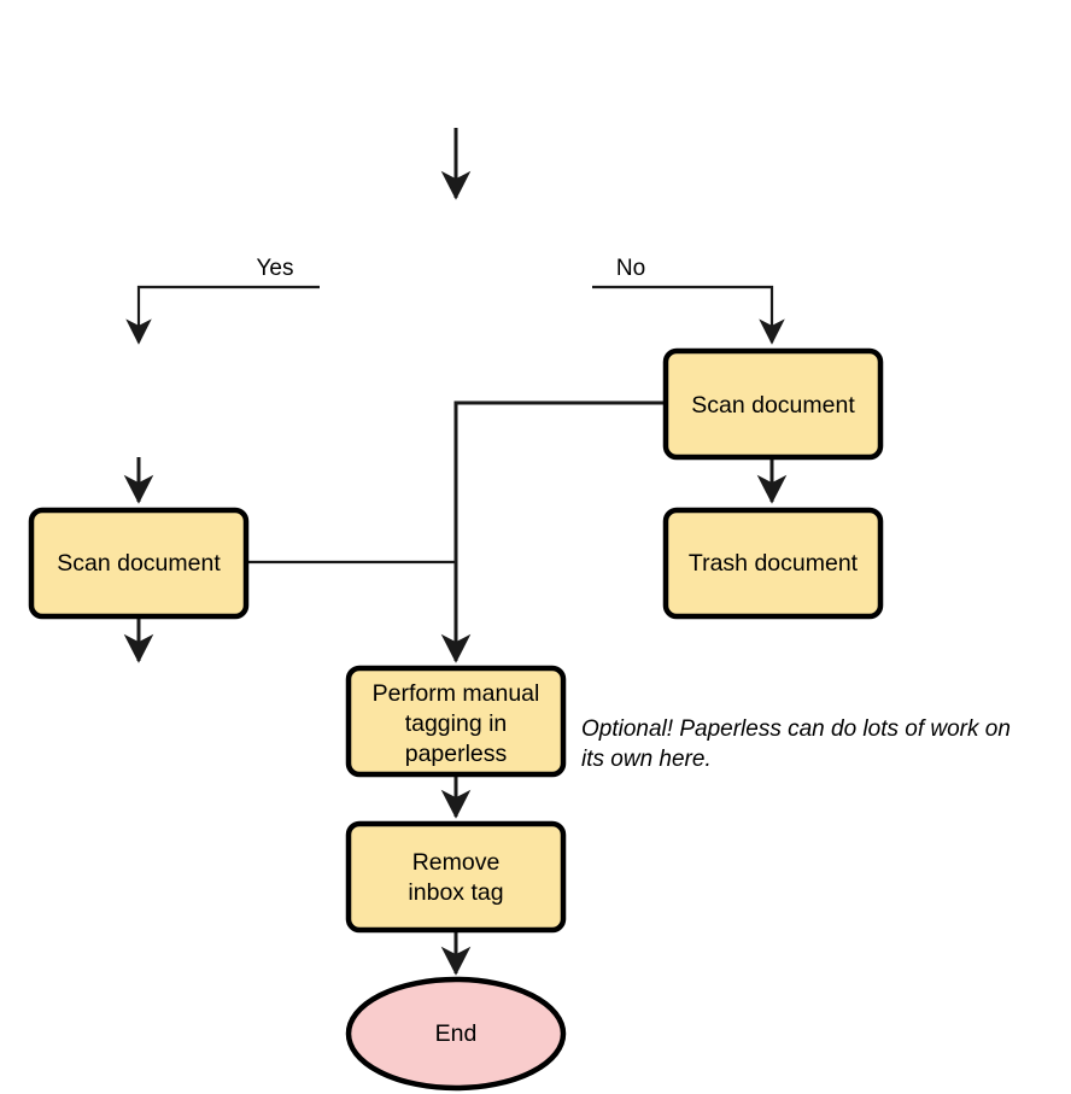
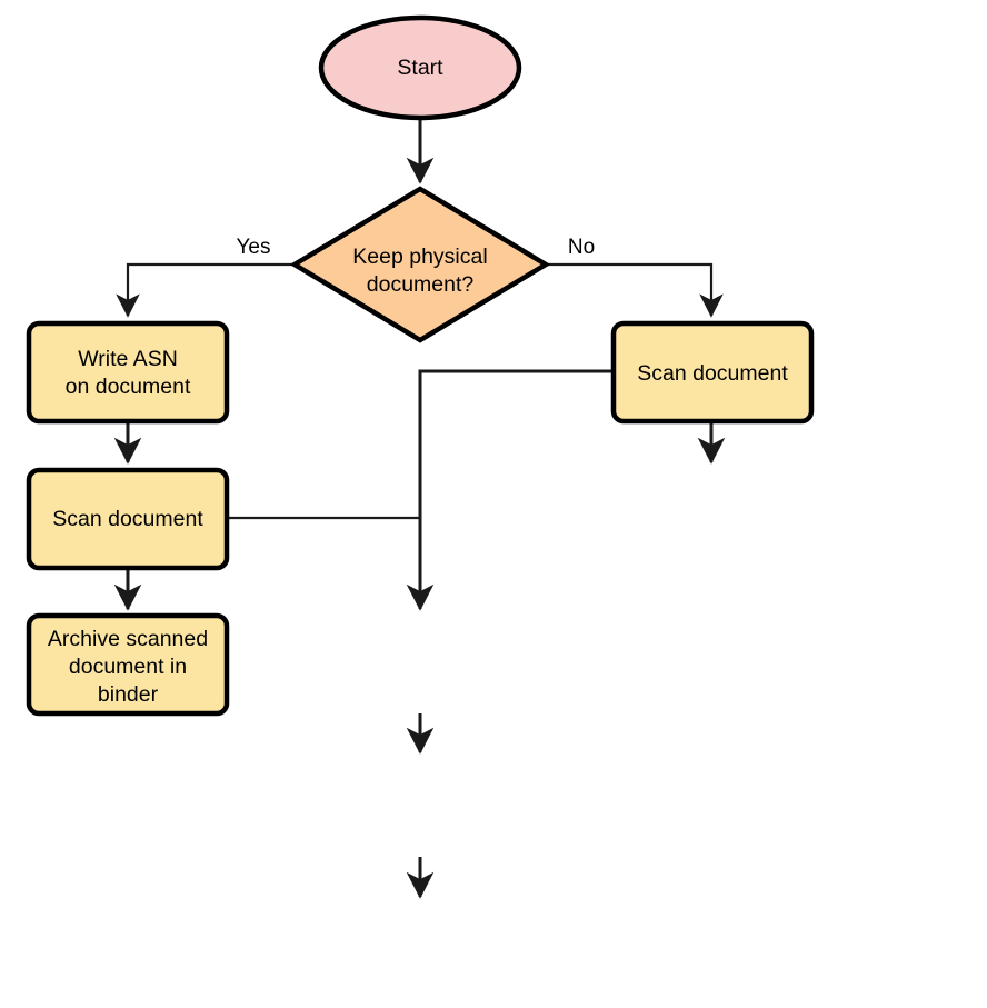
+ Start
+ Keep physical
+ document?
  Yes
  No
+ Write ASN
+ on document
  Scan document
+ Archive scanned
+ document in
+ binder
  Scan document
- Trash document
- Perform manual
- tagging in
- paperless
- Remove
- inbox tag
- End
- Optional! Paperless can do lots of work on
- its own here.
